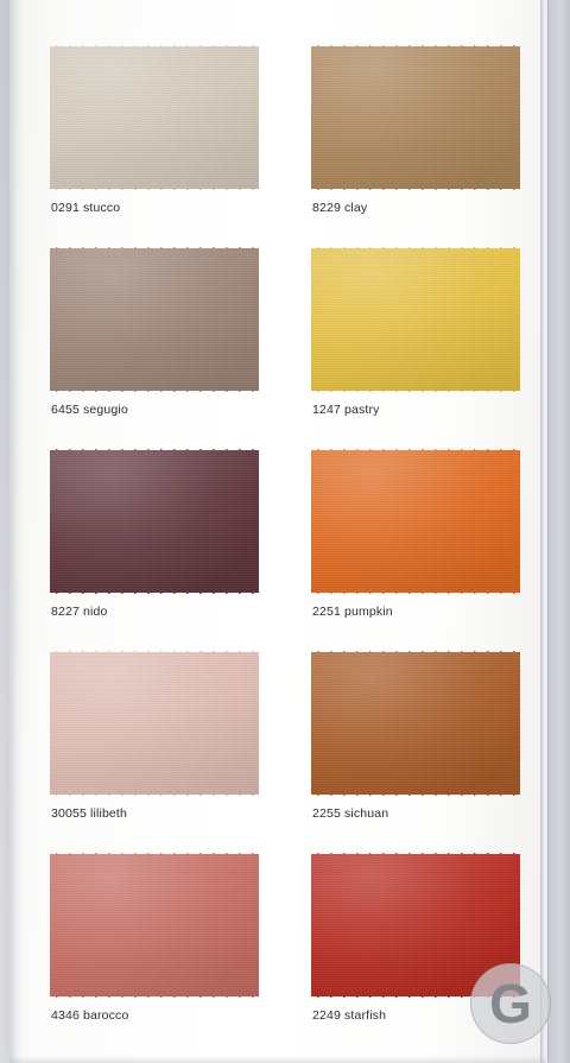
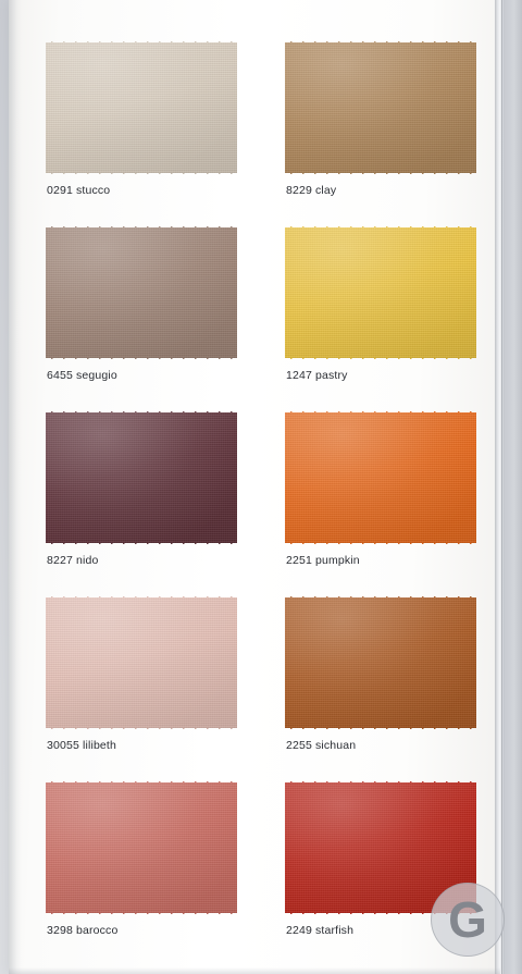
  0291 stucco
  8229 clay
  6455 segugio
  1247 pastry
  8227 nido
  2251 pumpkin
  30055 lilibeth
  2255 sichuan
- 4346 barocco
+ 3298 barocco
  2249 starfish
  G
